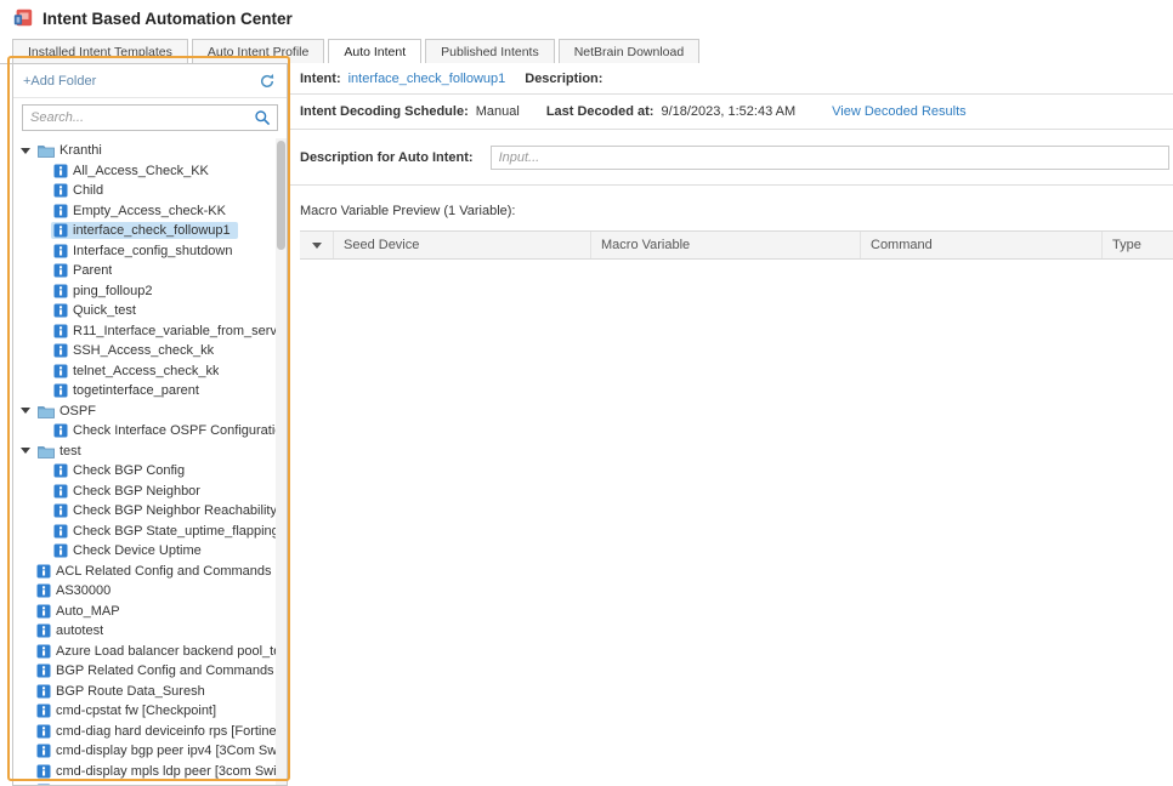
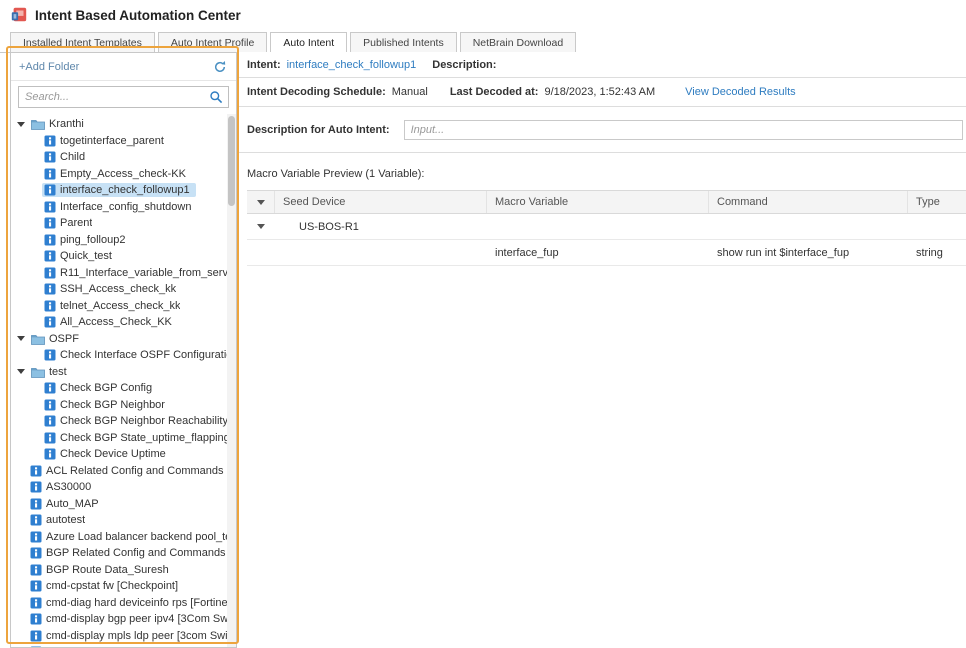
  Intent Based Automation Center
  Installed Intent Templates
  Auto Intent Profile
  Auto Intent
  Published Intents
  NetBrain Download
  +Add Folder
  Search...
  Kranthi
- All_Access_Check_KK
+ togetinterface_parent
  Child
  Empty_Access_check-KK
  interface_check_followup1
  Interface_config_shutdown
  Parent
  ping_folloup2
  Quick_test
  R11_Interface_variable_from_serv
  SSH_Access_check_kk
  telnet_Access_check_kk
- togetinterface_parent
+ All_Access_Check_KK
  OSPF
  Check Interface OSPF Configurati
  test
  Check BGP Config
  Check BGP Neighbor
  Check BGP Neighbor Reachability
  Check BGP State_uptime_flappin
  Check Device Uptime
  ACL Related Config and Commands
  AS30000
  Auto_MAP
  autotest
  Azure Load balancer backend pool_t
  BGP Related Config and Commands
  BGP Route Data_Suresh
  cmd-cpstat fw [Checkpoint]
  cmd-diag hard deviceinfo rps [Fortine
  cmd-display bgp peer ipv4 [3Com Sw
  cmd-display mpls ldp peer [3com Sw
  Intent:
  interface_check_followup1
  Description:
  Intent Decoding Schedule:
  Manual
  Last Decoded at:
  9/18/2023, 1:52:43 AM
  View Decoded Results
  Description for Auto Intent:
  Input...
  Macro Variable Preview (1 Variable):
  Seed Device
  Macro Variable
  Command
  Type
+ US-BOS-R1
+ interface_fup
+ show run int $interface_fup
+ string
